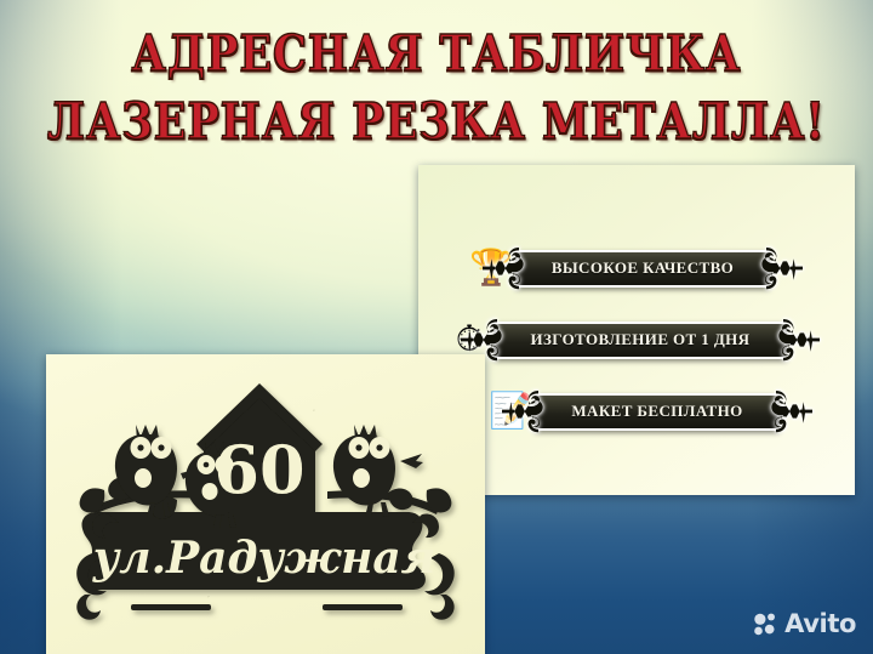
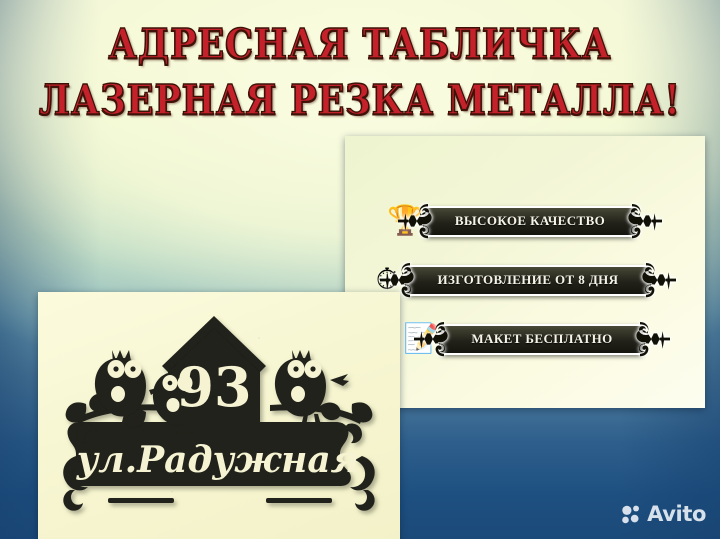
  АДРЕСНАЯ ТАБЛИЧКА
  ЛАЗЕРНАЯ РЕЗКА МЕТАЛЛА!
  ВЫСОКОЕ КАЧЕСТВО
- ИЗГОТОВЛЕНИЕ ОТ 1 ДНЯ
+ ИЗГОТОВЛЕНИЕ ОТ 8 ДНЯ
  МАКЕТ БЕСПЛАТНО
- 60
+ 93
  ул.Радужная
  Avito
